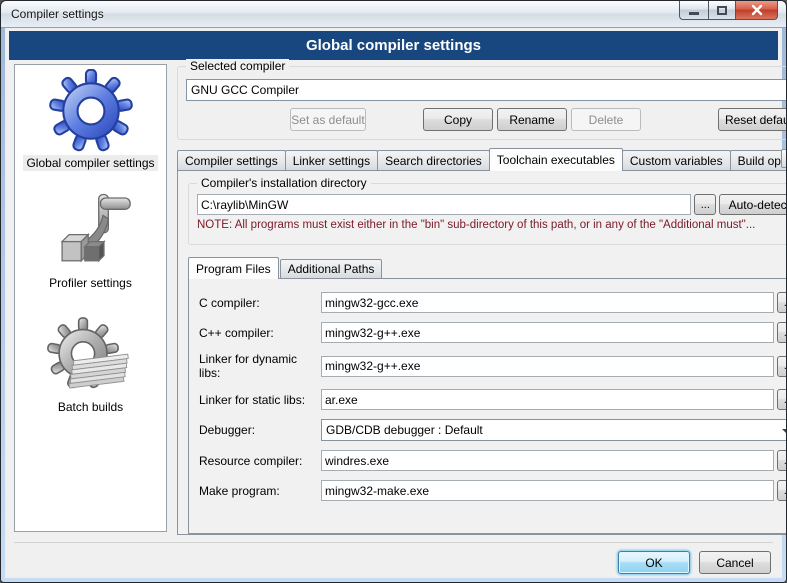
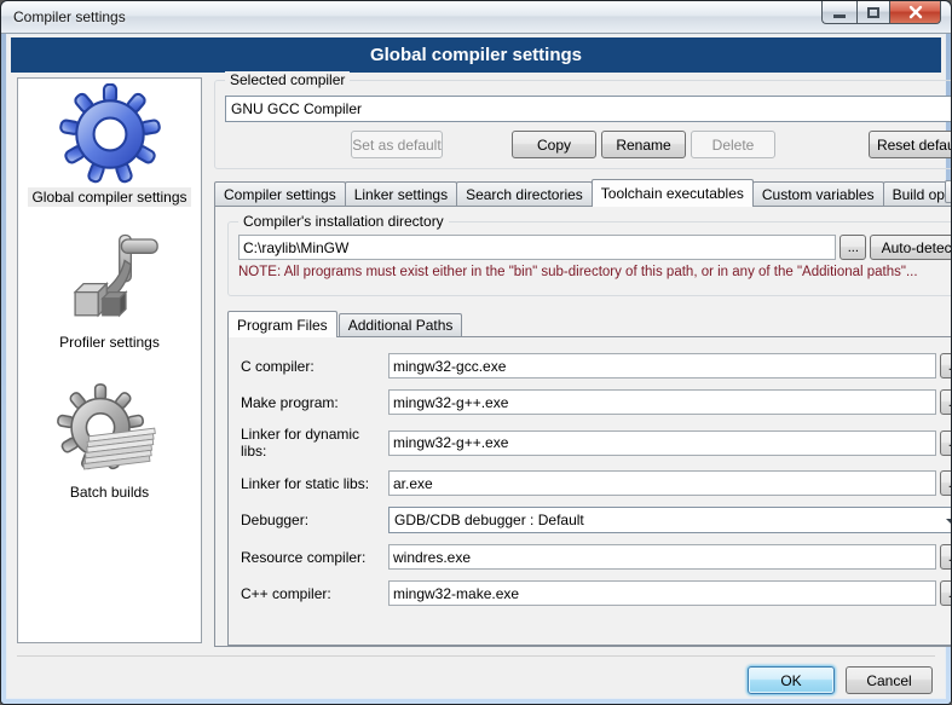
  Compiler settings
  Global compiler settings
  Global compiler settings
  Profiler settings
  Batch builds
  Selected compiler
  GNU GCC Compiler
  Set as default
  Copy
  Rename
  Delete
  Compiler settings
  Linker settings
  Search directories
  Toolchain executables
  Custom variables
  Compiler's installation directory
  C:\raylib\MinGW
  ...
  Auto-detec
- NOTE: All programs must exist either in the "bin" sub-directory of this path, or in any of the "Additional must"...
+ NOTE: All programs must exist either in the "bin" sub-directory of this path, or in any of the "Additional paths"...
  Program Files
  Additional Paths
  C compiler:
  mingw32-gcc.exe
- C++ compiler:
+ Make program:
  mingw32-g++.exe
  Linker for dynamic libs:
  mingw32-g++.exe
  Linker for static libs:
  ar.exe
  Debugger:
  GDB/CDB debugger : Default
  Resource compiler:
  windres.exe
- Make program:
+ C++ compiler:
  mingw32-make.exe
  OK
  Cancel
